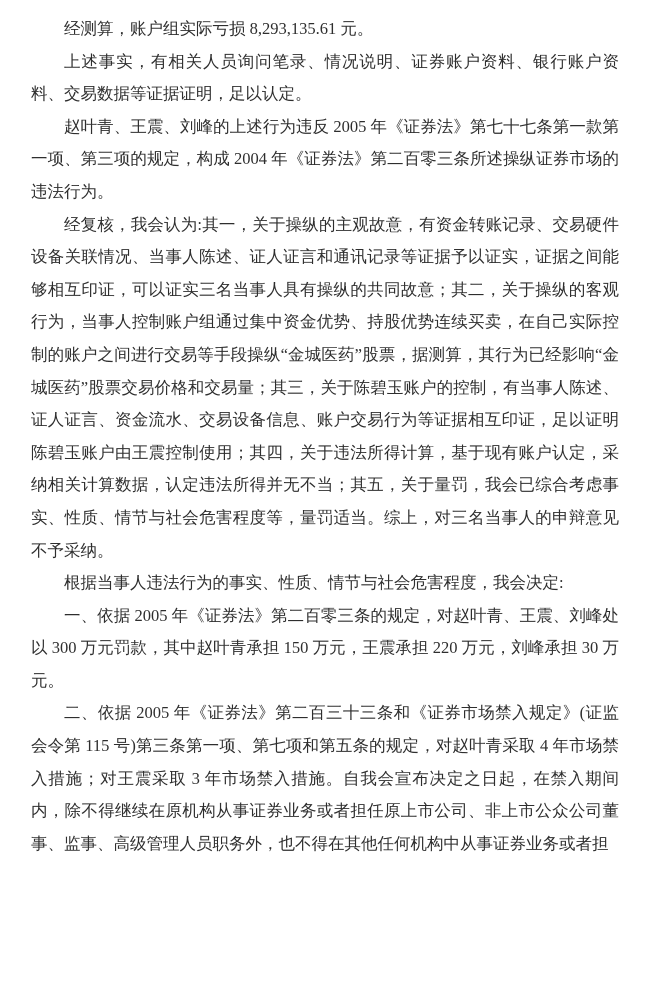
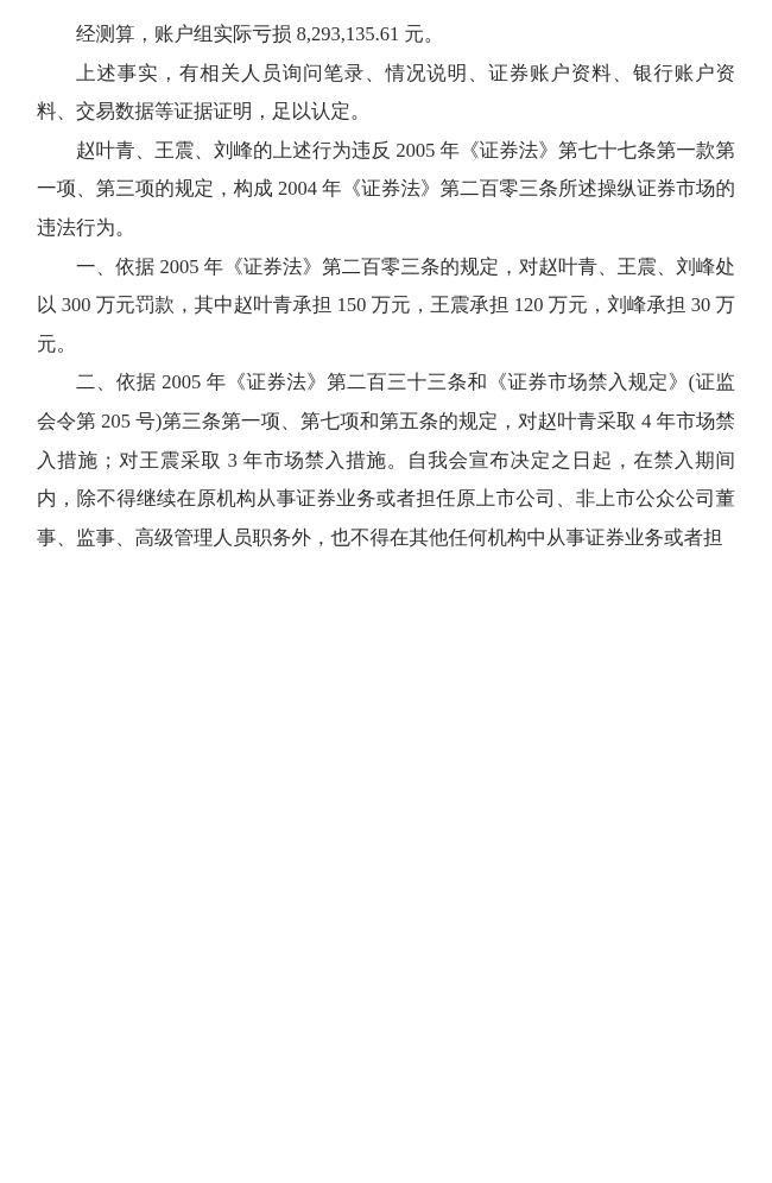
  经测算，账户组实际亏损 8,293,135.61 元。
  上述事实，有相关人员询问笔录、情况说明、证券账户资料、银行账户资料、交易数据等证据证明，足以认定。
  赵叶青、王震、刘峰的上述行为违反 2005 年《证券法》第七十七条第一款第一项、第三项的规定，构成 2004 年《证券法》第二百零三条所述操纵证券市场的违法行为。
- 经复核，我会认为:其一，关于操纵的主观故意，有资金转账记录、交易硬件设备关联情况、当事人陈述、证人证言和通讯记录等证据予以证实，证据之间能够相互印证，可以证实三名当事人具有操纵的共同故意；其二，关于操纵的客观行为，当事人控制账户组通过集中资金优势、持股优势连续买卖，在自己实际控制的账户之间进行交易等手段操纵“金城医药”股票，据测算，其行为已经影响“金城医药”股票交易价格和交易量；其三，关于陈碧玉账户的控制，有当事人陈述、证人证言、资金流水、交易设备信息、账户交易行为等证据相互印证，足以证明陈碧玉账户由王震控制使用；其四，关于违法所得计算，基于现有账户认定，采纳相关计算数据，认定违法所得并无不当；其五，关于量罚，我会已综合考虑事实、性质、情节与社会危害程度等，量罚适当。综上，对三名当事人的申辩意见不予采纳。
- 根据当事人违法行为的事实、性质、情节与社会危害程度，我会决定:
- 一、依据 2005 年《证券法》第二百零三条的规定，对赵叶青、王震、刘峰处以 300 万元罚款，其中赵叶青承担 150 万元，王震承担 220 万元，刘峰承担 30 万元。
+ 一、依据 2005 年《证券法》第二百零三条的规定，对赵叶青、王震、刘峰处以 300 万元罚款，其中赵叶青承担 150 万元，王震承担 120 万元，刘峰承担 30 万元。
- 二、依据 2005 年《证券法》第二百三十三条和《证券市场禁入规定》(证监会令第 115 号)第三条第一项、第七项和第五条的规定，对赵叶青采取 4 年市场禁入措施；对王震采取 3 年市场禁入措施。自我会宣布决定之日起，在禁入期间内，除不得继续在原机构从事证券业务或者担任原上市公司、非上市公众公司董事、监事、高级管理人员职务外，也不得在其他任何机构中从事证券业务或者担
+ 二、依据 2005 年《证券法》第二百三十三条和《证券市场禁入规定》(证监会令第 205 号)第三条第一项、第七项和第五条的规定，对赵叶青采取 4 年市场禁入措施；对王震采取 3 年市场禁入措施。自我会宣布决定之日起，在禁入期间内，除不得继续在原机构从事证券业务或者担任原上市公司、非上市公众公司董事、监事、高级管理人员职务外，也不得在其他任何机构中从事证券业务或者担
